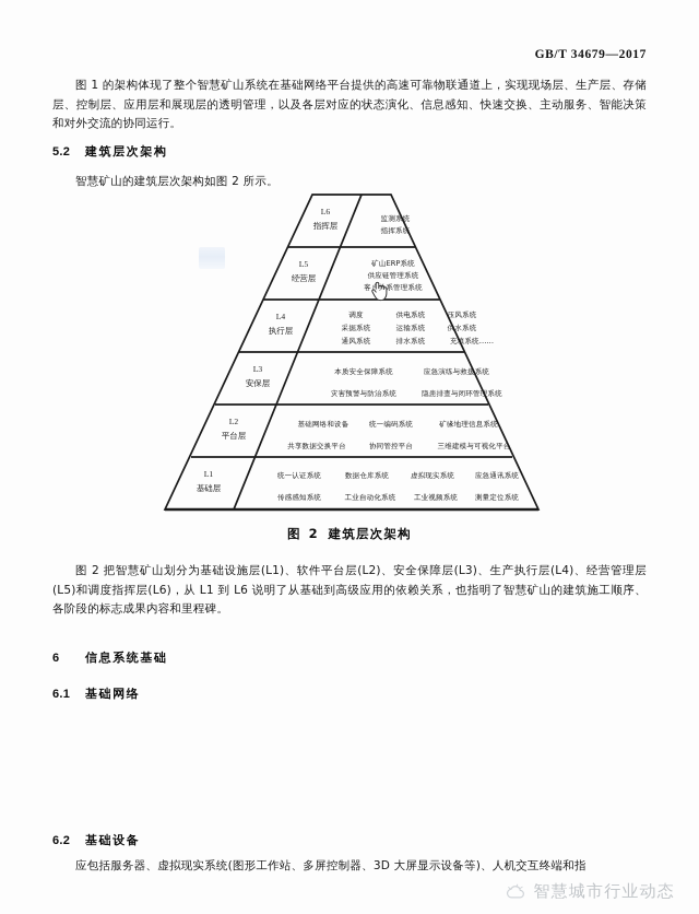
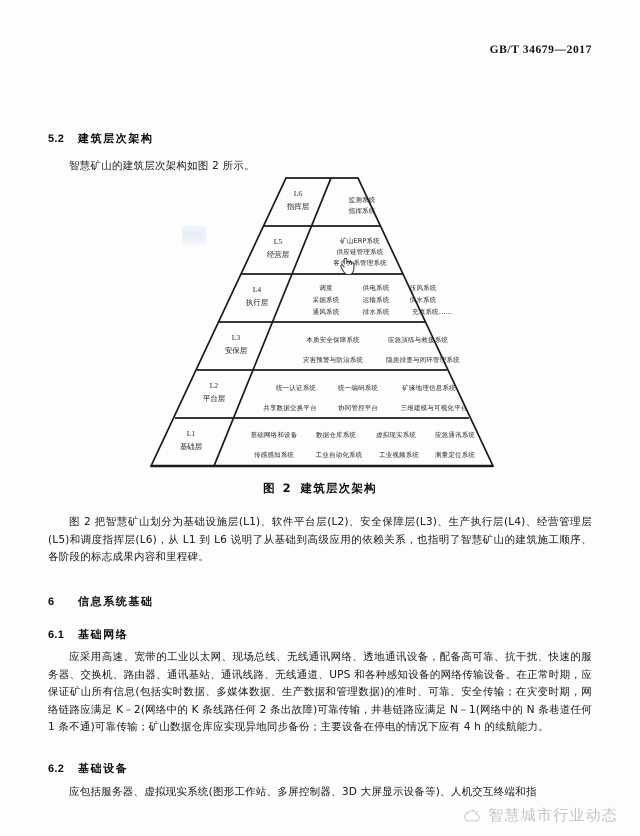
  GB/T 34679—2017
- 图 1 的架构体现了整个智慧矿山系统在基础网络平台提供的高速可靠物联通道上，实现现场层、生产层、存储层、控制层、应用层和展现层的透明管理，以及各层对应的状态演化、信息感知、快速交换、主动服务、智能决策和对外交流的协同运行。
  5.2 建筑层次架构
  智慧矿山的建筑层次架构如图 2 所示。
  L6
  指挥层
  监测系统
  指挥系统
  L5
  经营层
  矿山ERP系统
  供应链管理系统
  客户系管理系统
  L4
  执行层
  调度
  供电系统
  压风系统
  采掘系统
  运输系统
  供水系统
  通风系统
  排水系统
  充填系统……
  L3
  安保层
  本质安全保障系统
  应急演练与救援系统
  灾害预警与防治系统
  隐患排查与闭环管理系统
  L2
  平台层
- 基础网络和设备
+ 统一认证系统
  统一编码系统
  矿缘地理信息系统
  共享数据交换平台
  协同管控平台
  三维建模与可视化平台
  L1
  基础层
- 统一认证系统
+ 基础网络和设备
  数据仓库系统
  虚拟现实系统
  应急通讯系统
  传感感知系统
  工业自动化系统
  工业视频系统
  测量定位系统
  图 2 建筑层次架构
  图 2 把智慧矿山划分为基础设施层(L1)、软件平台层(L2)、安全保障层(L3)、生产执行层(L4)、经营管理层(L5)和调度指挥层(L6)，从 L1 到 L6 说明了从基础到高级应用的依赖关系，也指明了智慧矿山的建筑施工顺序、各阶段的标志成果内容和里程碑。
  6 信息系统基础
  6.1 基础网络
+ 应采用高速、宽带的工业以太网、现场总线、无线通讯网络、透地通讯设备，配备高可靠、抗干扰、快速的服务器、交换机、路由器、通讯基站、通讯线路、无线通道、UPS 和各种感知设备的网络传输设备。在正常时期，应保证矿山所有信息(包括实时数据、多媒体数据、生产数据和管理数据)的准时、可靠、安全传输；在灾变时期，网络链路应满足 K－2(网络中的 K 条线路任何 2 条出故障)可靠传输，井巷链路应满足 N－1(网络中的 N 条巷道任何 1 条不通)可靠传输；矿山数据仓库应实现异地同步备份；主要设备在停电的情况下应有 4 h 的续航能力。
  6.2 基础设备
  应包括服务器、虚拟现实系统(图形工作站、多屏控制器、3D 大屏显示设备等)、人机交互终端和指
  智慧城市行业动态
